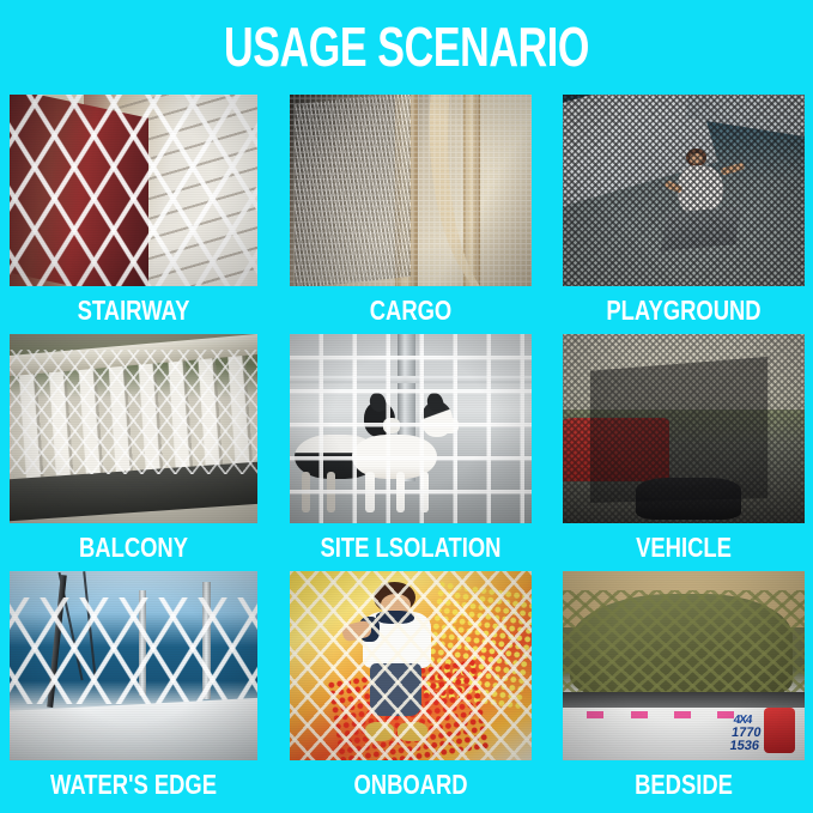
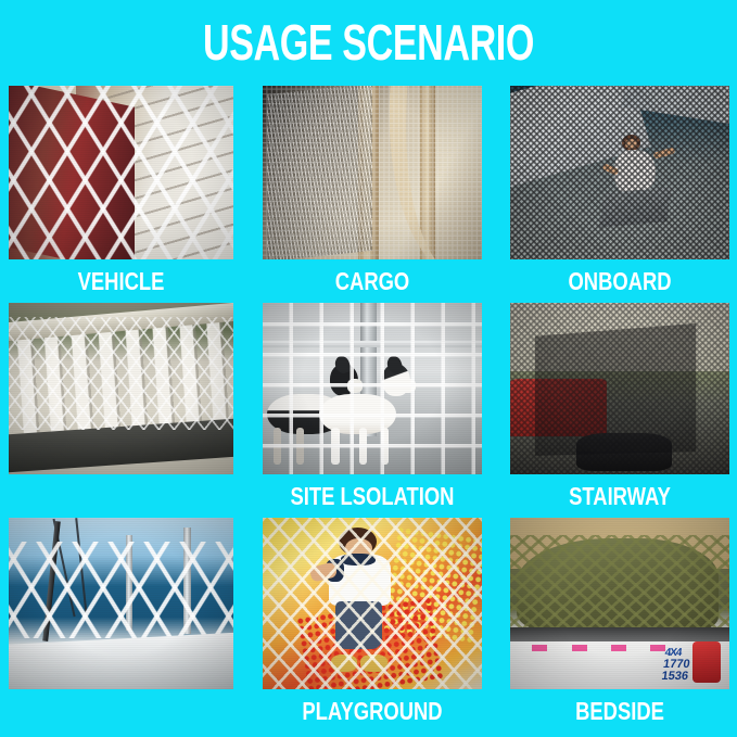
  USAGE SCENARIO
- STAIRWAY
+ VEHICLE
  CARGO
- PLAYGROUND
+ ONBOARD
- BALCONY
  SITE LSOLATION
- VEHICLE
+ STAIRWAY
- WATER'S EDGE
- ONBOARD
+ PLAYGROUND
  BEDSIDE
